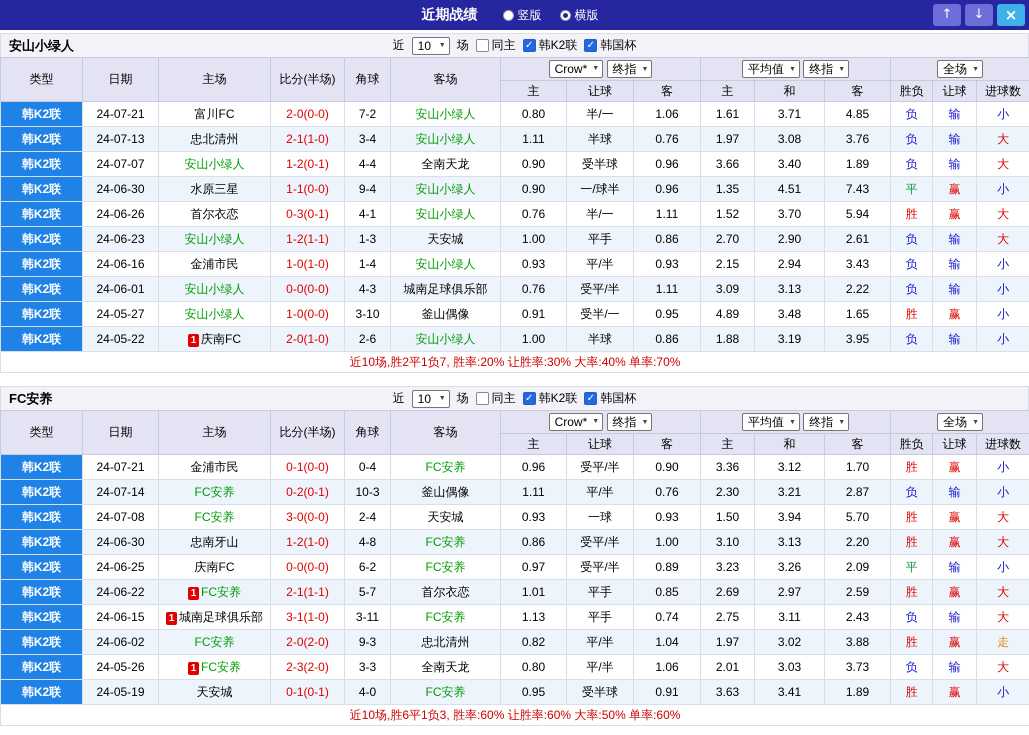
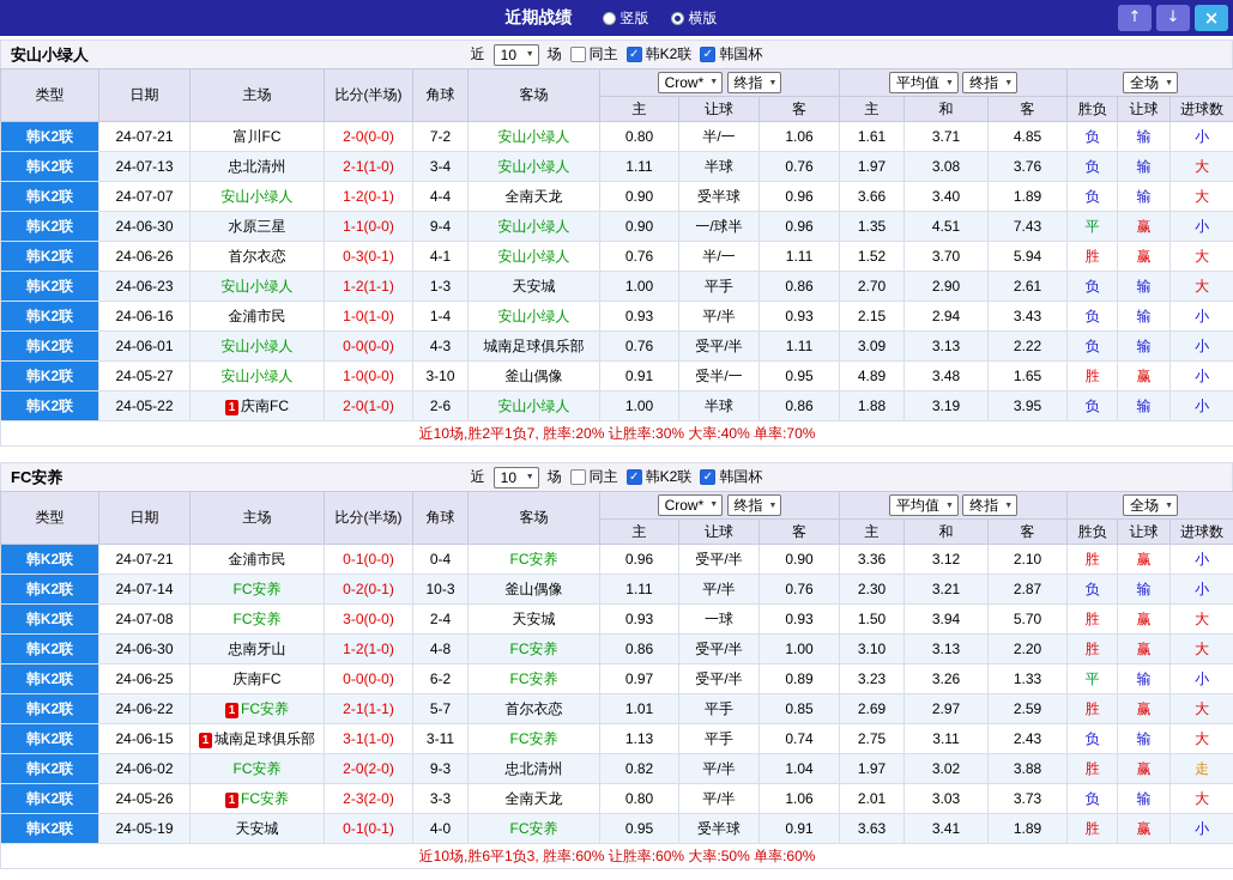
  近期战绩
  竖版
  横版
  ↑
  ↓
  ×
  安山小绿人
  近
  10
  场
  同主
  ✓
  韩K2联
  ✓
  韩国杯
  类型	日期	主场	比分(半场)	角球	客场	Crow* 终指	平均值 终指	全场
  主	让球	客	主	和	客	胜负	让球	进球数
  韩K2联	24-07-21	富川FC	2-0(0-0)	7-2	安山小绿人	0.80	半/一	1.06	1.61	3.71	4.85	负	输	小
  韩K2联	24-07-13	忠北清州	2-1(1-0)	3-4	安山小绿人	1.11	半球	0.76	1.97	3.08	3.76	负	输	大
  韩K2联	24-07-07	安山小绿人	1-2(0-1)	4-4	全南天龙	0.90	受半球	0.96	3.66	3.40	1.89	负	输	大
  韩K2联	24-06-30	水原三星	1-1(0-0)	9-4	安山小绿人	0.90	一/球半	0.96	1.35	4.51	7.43	平	赢	小
  韩K2联	24-06-26	首尔衣恋	0-3(0-1)	4-1	安山小绿人	0.76	半/一	1.11	1.52	3.70	5.94	胜	赢	大
  韩K2联	24-06-23	安山小绿人	1-2(1-1)	1-3	天安城	1.00	平手	0.86	2.70	2.90	2.61	负	输	大
  韩K2联	24-06-16	金浦市民	1-0(1-0)	1-4	安山小绿人	0.93	平/半	0.93	2.15	2.94	3.43	负	输	小
  韩K2联	24-06-01	安山小绿人	0-0(0-0)	4-3	城南足球俱乐部	0.76	受平/半	1.11	3.09	3.13	2.22	负	输	小
  韩K2联	24-05-27	安山小绿人	1-0(0-0)	3-10	釜山偶像	0.91	受半/一	0.95	4.89	3.48	1.65	胜	赢	小
  韩K2联	24-05-22	1 庆南FC	2-0(1-0)	2-6	安山小绿人	1.00	半球	0.86	1.88	3.19	3.95	负	输	小
  近10场,胜2平1负7, 胜率:20% 让胜率:30% 大率:40% 单率:70%
  FC安养
  近
  10
  场
  同主
  ✓
  韩K2联
  ✓
  韩国杯
  类型	日期	主场	比分(半场)	角球	客场	Crow* 终指	平均值 终指	全场
  主	让球	客	主	和	客	胜负	让球	进球数
- 韩K2联	24-07-21	金浦市民	0-1(0-0)	0-4	FC安养	0.96	受平/半	0.90	3.36	3.12	1.70	胜	赢	小
+ 韩K2联	24-07-21	金浦市民	0-1(0-0)	0-4	FC安养	0.96	受平/半	0.90	3.36	3.12	2.10	胜	赢	小
  韩K2联	24-07-14	FC安养	0-2(0-1)	10-3	釜山偶像	1.11	平/半	0.76	2.30	3.21	2.87	负	输	小
  韩K2联	24-07-08	FC安养	3-0(0-0)	2-4	天安城	0.93	一球	0.93	1.50	3.94	5.70	胜	赢	大
  韩K2联	24-06-30	忠南牙山	1-2(1-0)	4-8	FC安养	0.86	受平/半	1.00	3.10	3.13	2.20	胜	赢	大
- 韩K2联	24-06-25	庆南FC	0-0(0-0)	6-2	FC安养	0.97	受平/半	0.89	3.23	3.26	2.09	平	输	小
+ 韩K2联	24-06-25	庆南FC	0-0(0-0)	6-2	FC安养	0.97	受平/半	0.89	3.23	3.26	1.33	平	输	小
  韩K2联	24-06-22	1 FC安养	2-1(1-1)	5-7	首尔衣恋	1.01	平手	0.85	2.69	2.97	2.59	胜	赢	大
  韩K2联	24-06-15	1 城南足球俱乐部	3-1(1-0)	3-11	FC安养	1.13	平手	0.74	2.75	3.11	2.43	负	输	大
  韩K2联	24-06-02	FC安养	2-0(2-0)	9-3	忠北清州	0.82	平/半	1.04	1.97	3.02	3.88	胜	赢	走
  韩K2联	24-05-26	1 FC安养	2-3(2-0)	3-3	全南天龙	0.80	平/半	1.06	2.01	3.03	3.73	负	输	大
  韩K2联	24-05-19	天安城	0-1(0-1)	4-0	FC安养	0.95	受半球	0.91	3.63	3.41	1.89	胜	赢	小
  近10场,胜6平1负3, 胜率:60% 让胜率:60% 大率:50% 单率:60%
